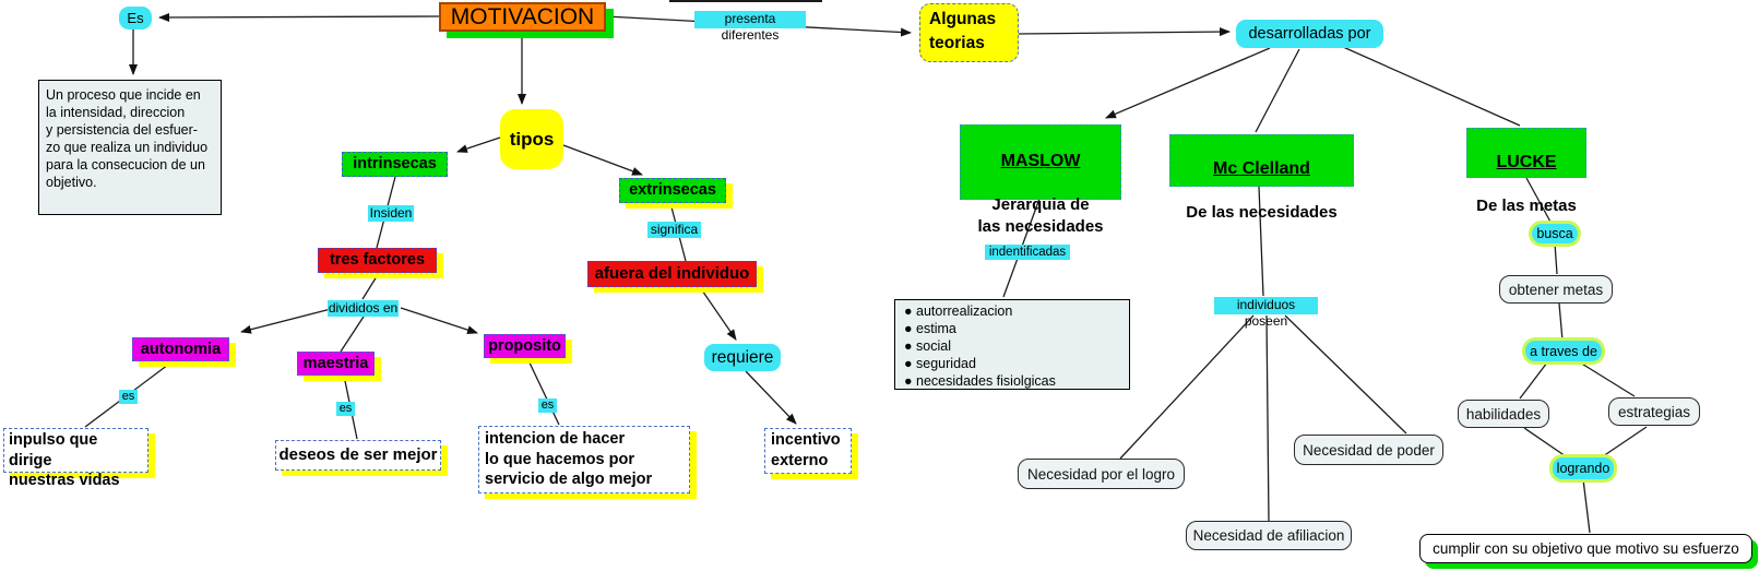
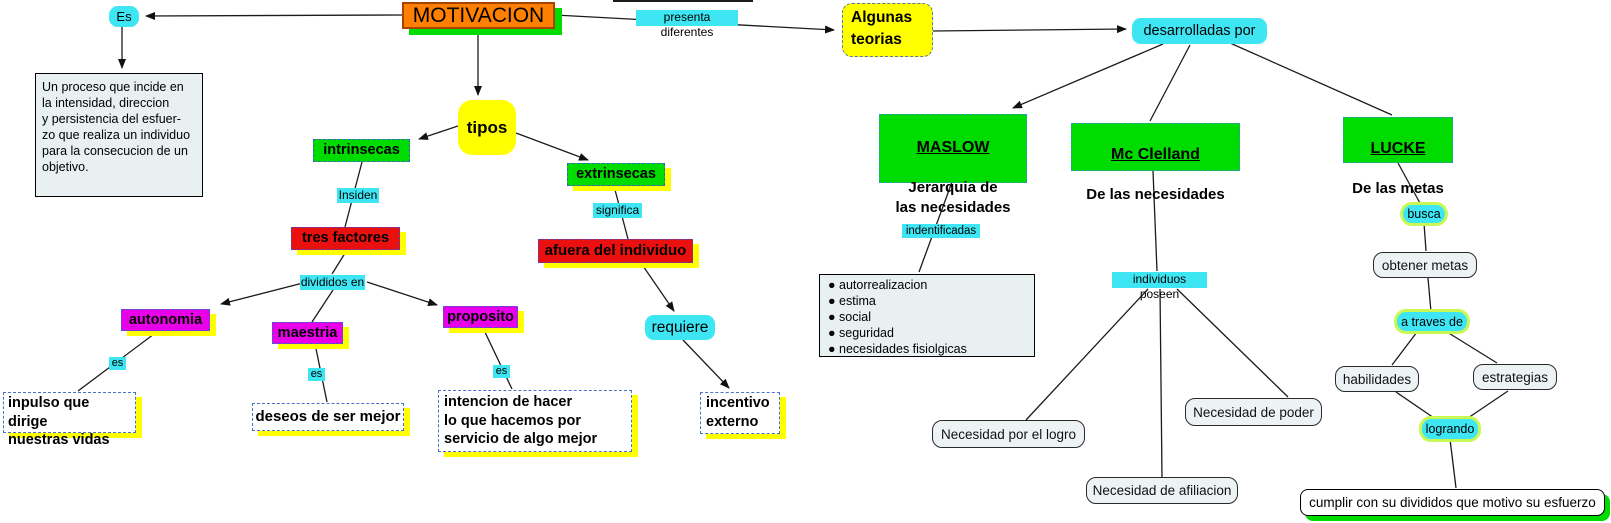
  Es
  MOTIVACION
  Un proceso que incide en
  la intensidad, direccion
  y persistencia del esfuer-
  zo que realiza un individuo
  para la consecucion de un
  objetivo.
  presenta diferentes
  Algunas
  teorias
  desarrolladas por
  tipos
  intrinsecas
  extrinsecas
  Insiden
  tres factores
  significa
  afuera del individuo
  divididos en
  autonomia
  maestria
  proposito
  es
  es
  es
  inpulso que dirige
  nuestras vidas
  deseos de ser mejor
  intencion de hacer
  lo que hacemos por
  servicio de algo mejor
  requiere
  incentivo
  externo
  MASLOW
  Jerarquia de
  las necesidades
  indentificadas
  ● autorrealizacion
  ● estima
  ● social
  ● seguridad
  ● necesidades fisiolgicas
  Mc Clelland
  De las necesidades
  individuos poseen
  Necesidad por el logro
  Necesidad de afiliacion
  Necesidad de poder
  LUCKE
  De las metas
  busca
  obtener metas
  a traves de
  habilidades
  estrategias
  logrando
- cumplir con su objetivo que motivo su esfuerzo
+ cumplir con su divididos que motivo su esfuerzo
